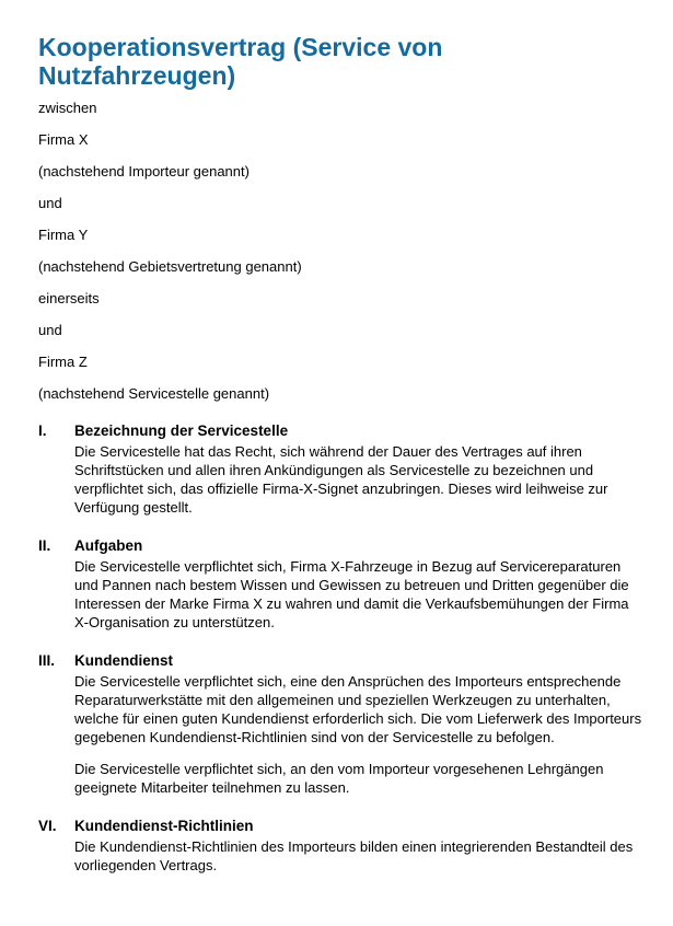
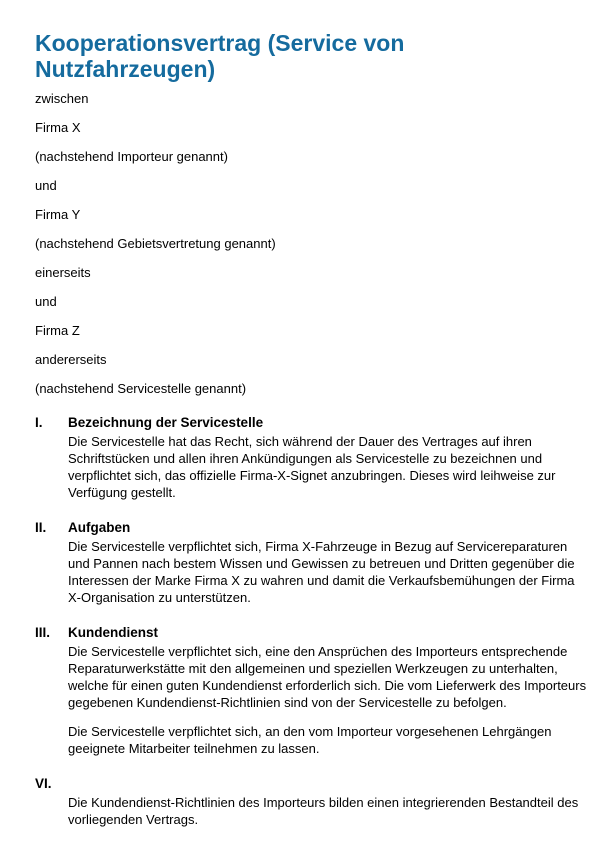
  Kooperationsvertrag (Service von Nutzfahrzeugen)
  zwischen
  Firma X
  (nachstehend Importeur genannt)
  und
  Firma Y
  (nachstehend Gebietsvertretung genannt)
  einerseits
  und
  Firma Z
+ andererseits
  (nachstehend Servicestelle genannt)
  I.
  Bezeichnung der Servicestelle
  Die Servicestelle hat das Recht, sich während der Dauer des Vertrages auf ihren Schriftstücken und allen ihren Ankündigungen als Servicestelle zu bezeichnen und verpflichtet sich, das offizielle Firma-X-Signet anzubringen. Dieses wird leihweise zur Verfügung gestellt.
  II.
  Aufgaben
  Die Servicestelle verpflichtet sich, Firma X-Fahrzeuge in Bezug auf Servicereparaturen und Pannen nach bestem Wissen und Gewissen zu betreuen und Dritten gegenüber die Interessen der Marke Firma X zu wahren und damit die Verkaufsbemühungen der Firma X-Organisation zu unterstützen.
  III.
  Kundendienst
  Die Servicestelle verpflichtet sich, eine den Ansprüchen des Importeurs entsprechende Reparaturwerkstätte mit den allgemeinen und speziellen Werkzeugen zu unterhalten, welche für einen guten Kundendienst erforderlich sich. Die vom Lieferwerk des Importeurs gegebenen Kundendienst-Richtlinien sind von der Servicestelle zu befolgen.
  Die Servicestelle verpflichtet sich, an den vom Importeur vorgesehenen Lehrgängen geeignete Mitarbeiter teilnehmen zu lassen.
  VI.
- Kundendienst-Richtlinien
  Die Kundendienst-Richtlinien des Importeurs bilden einen integrierenden Bestandteil des vorliegenden Vertrags.
